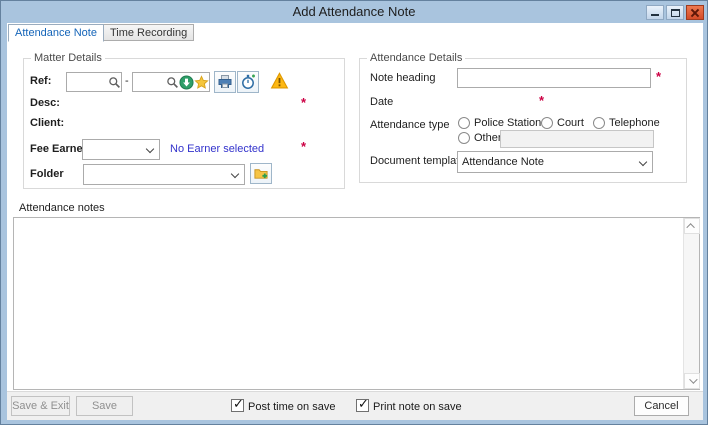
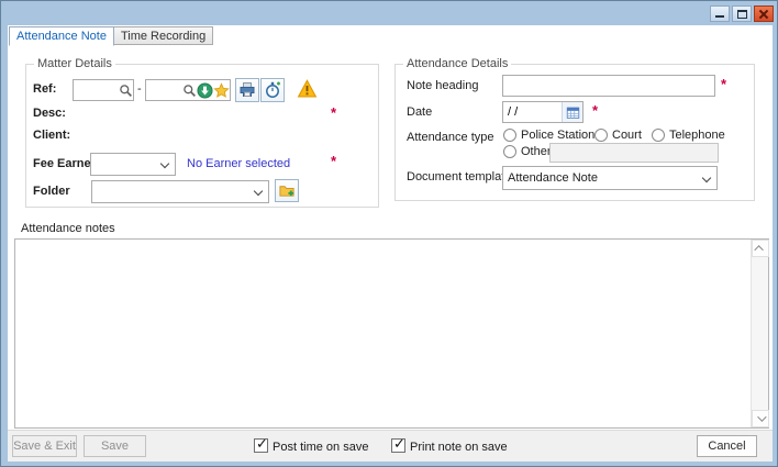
- Add Attendance Note
  Attendance Note
  Time Recording
  Matter Details
  Ref:
  -
  Desc:
  *
  Client:
  Fee Earne
  No Earner selected
  *
  Folder
  Attendance Details
  Note heading
  *
  Date
+ / /
  *
  Attendance type
  Police Station
  Court
  Telephone
  Othe
  Document templa
  Attendance Note
  Attendance notes
  Save & Exit
  Save
  Post time on save
  Print note on save
  Cancel
